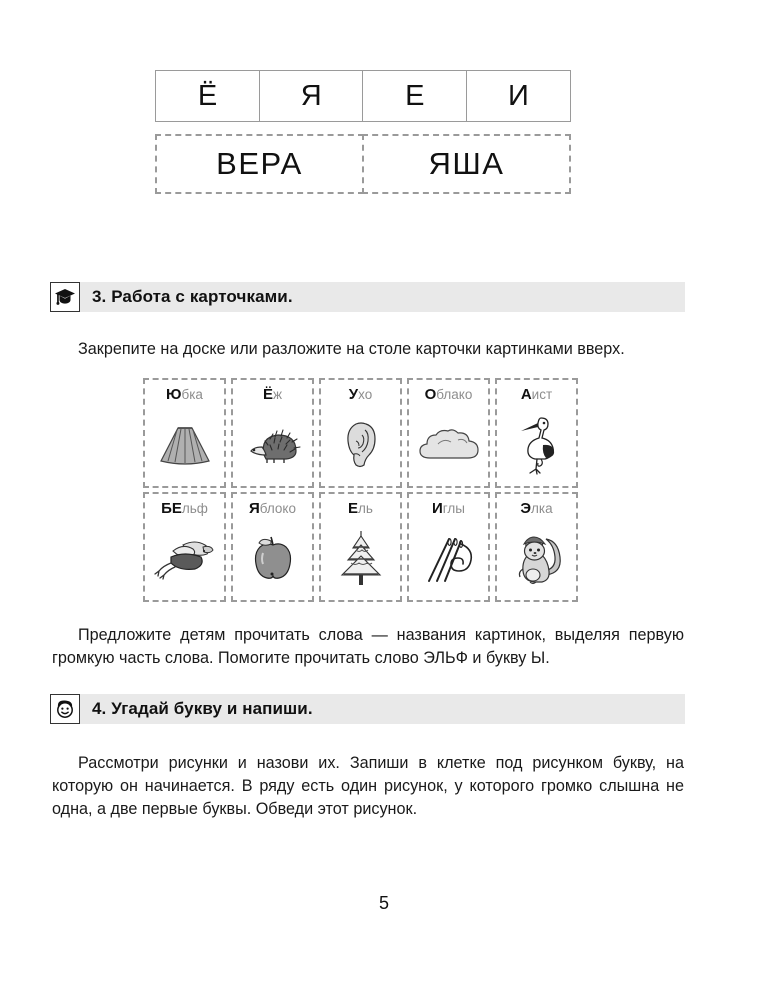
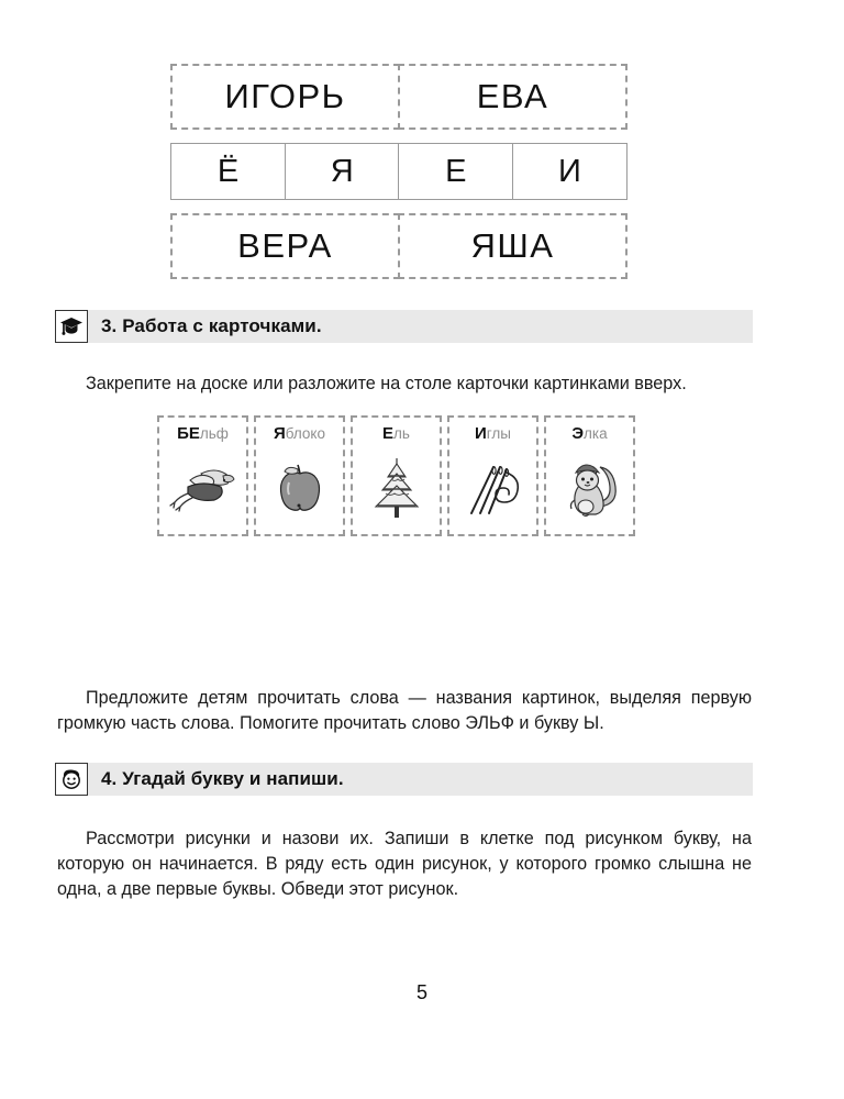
+ ИГОРЬ
+ ЕВА
  Ё
  Я
  Е
  И
  ВЕРА
  ЯША
  3. Работа с карточками.
  Закрепите на доске или разложите на столе карточки картинками вверх.
- Юбка
- Ёж
- Ухо
- Облако
- Аист
  БЕльф
  Яблоко
  Ель
  Иглы
  Элка
  Предложите детям прочитать слова — названия картинок, выделяя первую громкую часть слова. Помогите прочитать слово ЭЛЬФ и букву Ы.
  4. Угадай букву и напиши.
  Рассмотри рисунки и назови их. Запиши в клетке под рисунком букву, на которую он начинается. В ряду есть один рисунок, у которого громко слышна не одна, а две первые буквы. Обведи этот рисунок.
  5
